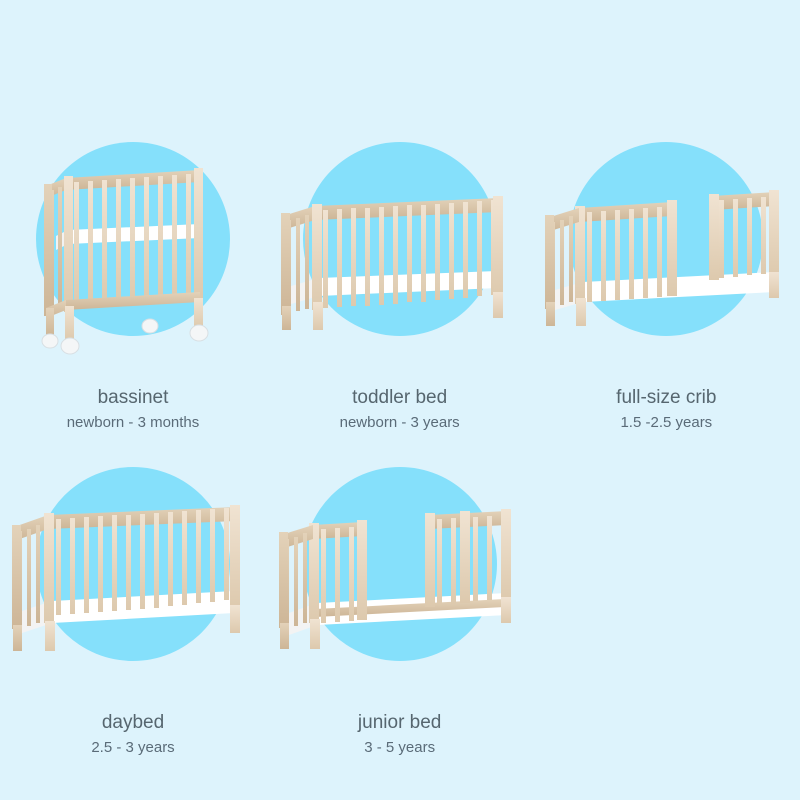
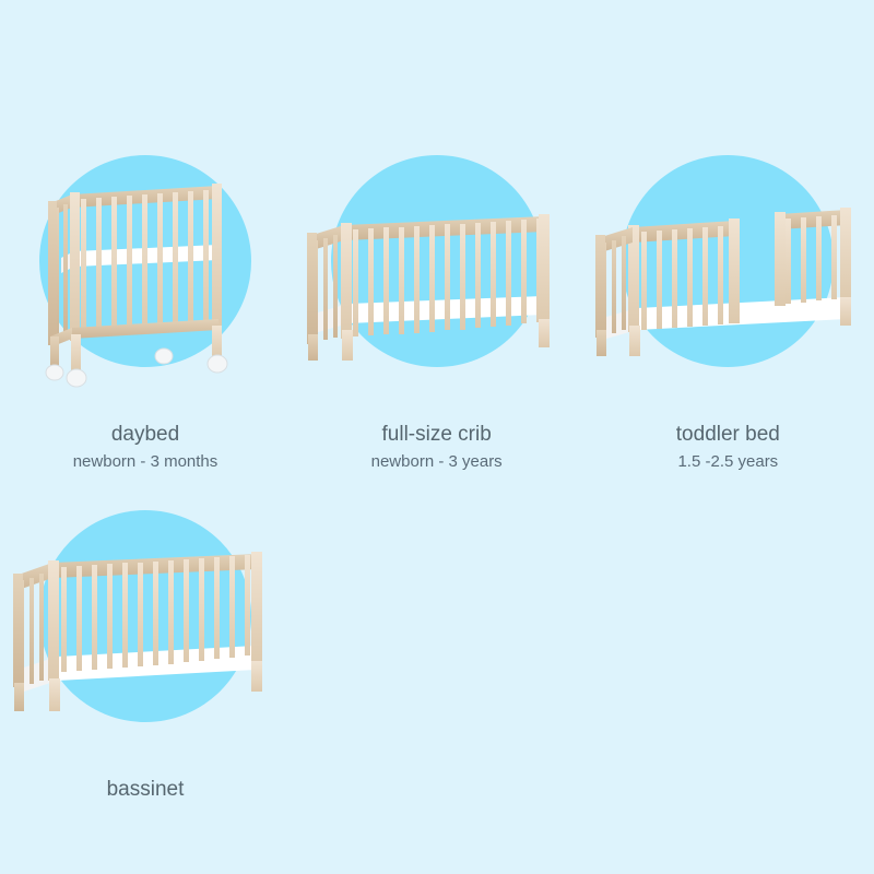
- bassinet
+ daybed
  newborn - 3 months
- toddler bed
+ full-size crib
  newborn - 3 years
- full-size crib
+ toddler bed
  1.5 -2.5 years
- daybed
+ bassinet
- 2.5 - 3 years
- junior bed
- 3 - 5 years
